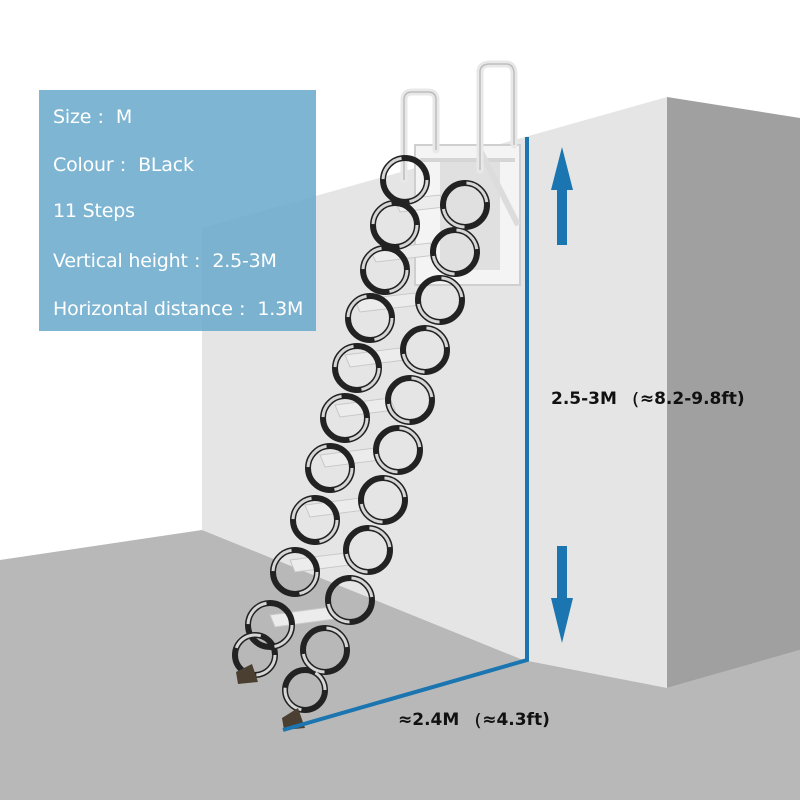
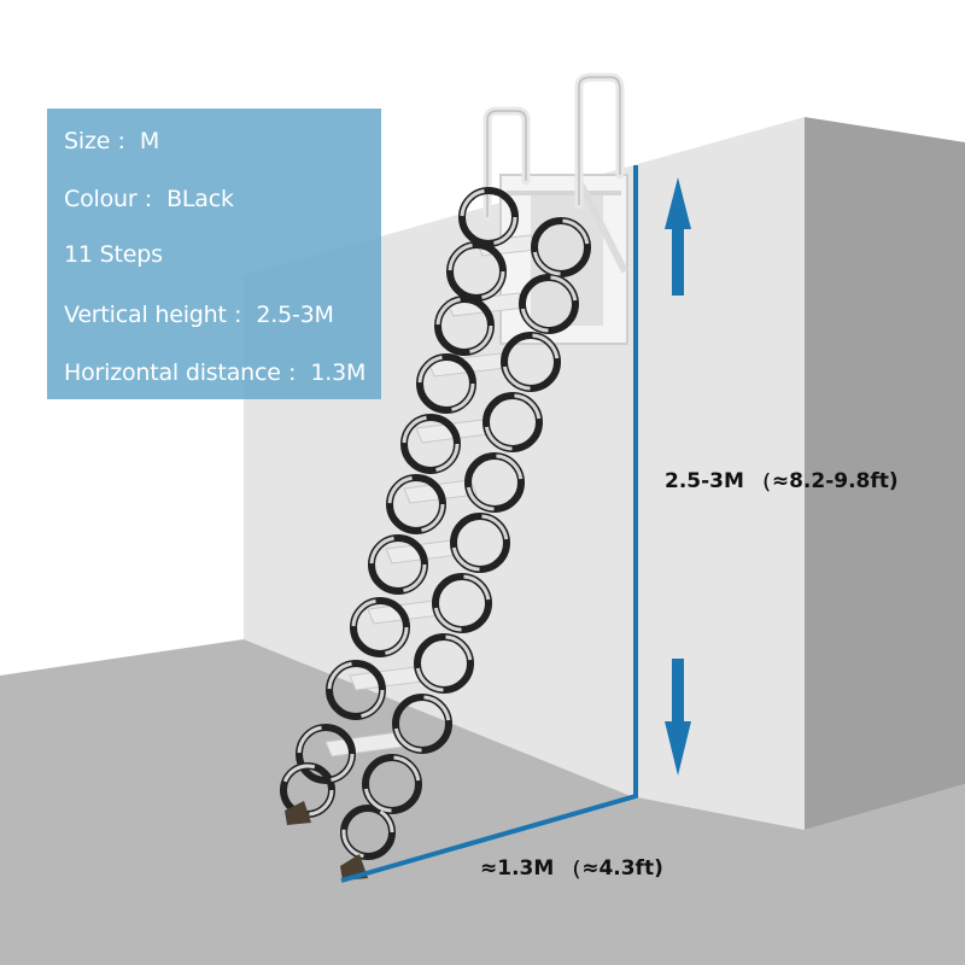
  Size： M
  Colour： BLack
  11 Steps
  Vertical height： 2.5-3M
  Horizontal distance： 1.3M
  2.5-3M （≈8.2-9.8ft)
- ≈2.4M （≈4.3ft)
+ ≈1.3M （≈4.3ft)
